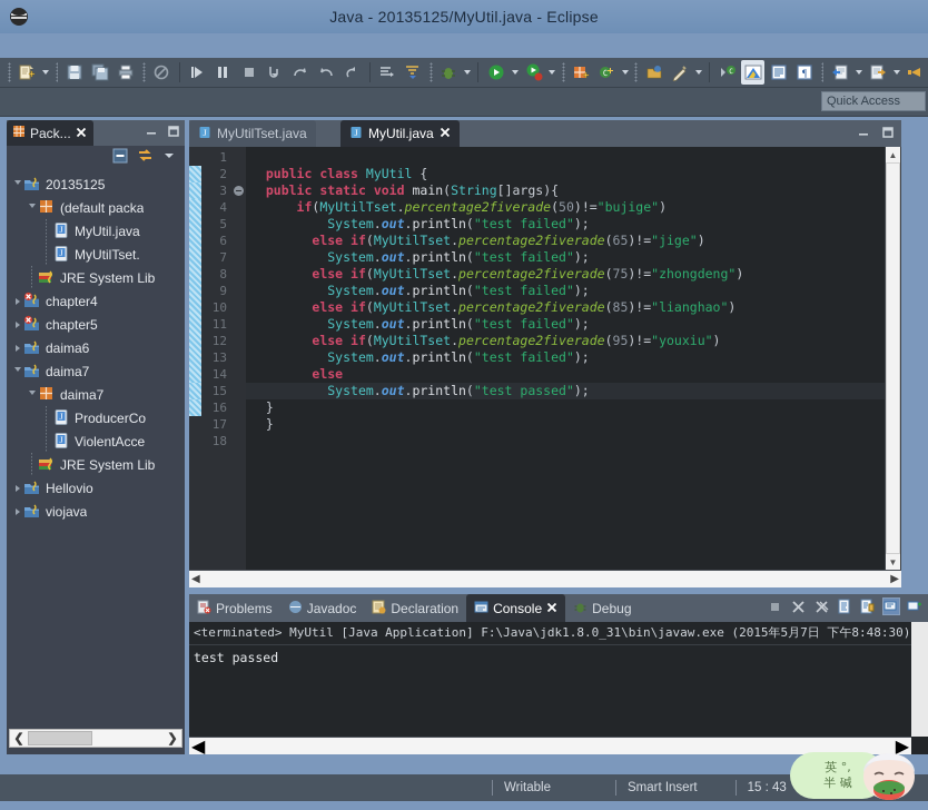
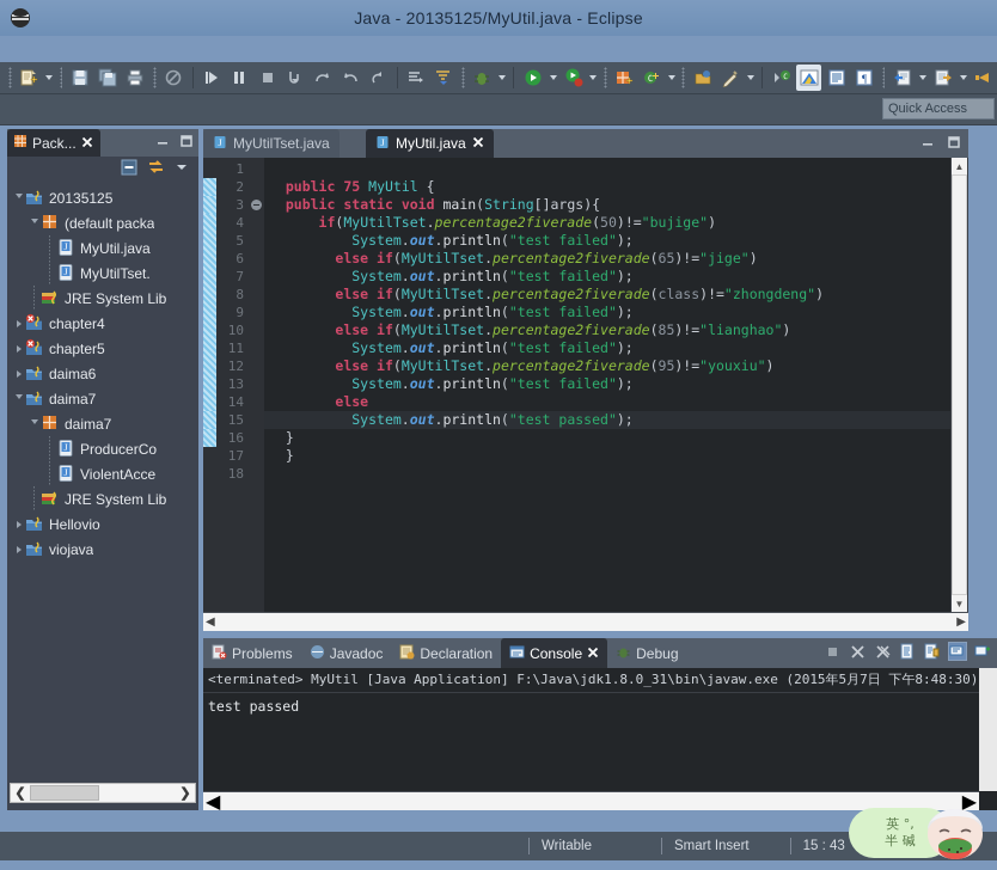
  Java - 20135125/MyUtil.java - Eclipse
  C
  ¶
  Quick Access
  Pack...
  20135125
  (default packa
  J
  MyUtil.java
  J
  MyUtilTset.
  JRE System Lib
  chapter4
  chapter5
  daima6
  daima7
  daima7
  J
  ProducerCo
  J
  ViolentAcce
  JRE System Lib
  Hellovio
  viojava
  ❮
  ❯
  J
  MyUtilTset.java
  J
  MyUtil.java
  1
  2
  3
  4
  5
  6
  7
  8
  9
  10
  11
  12
  13
  14
  15
  16
  17
  18
- public class MyUtil {
+ public 75 MyUtil {
  public static void main(String[]args){
  if(MyUtilTset.percentage2fiverade(50)!="bujige")
  System.out.println("test failed");
  else if(MyUtilTset.percentage2fiverade(65)!="jige")
  System.out.println("test failed");
- else if(MyUtilTset.percentage2fiverade(75)!="zhongdeng")
+ else if(MyUtilTset.percentage2fiverade(class)!="zhongdeng")
  System.out.println("test failed");
  else if(MyUtilTset.percentage2fiverade(85)!="lianghao")
  System.out.println("test failed");
  else if(MyUtilTset.percentage2fiverade(95)!="youxiu")
  System.out.println("test failed");
  else
  System.out.println("test passed");
  }
  }
  ▲
  ▼
  ◀
  ▶
  Problems
  Javadoc
  Declaration
  Console
  Debug
  <terminated> MyUtil [Java Application] F:\Java\jdk1.8.0_31\bin\javaw.exe (2015年5月7日 下午8:48:30)
  test passed
  ◀
  ▶
  Writable
  Smart Insert
  15 : 43
  英 °,
  半 碱
